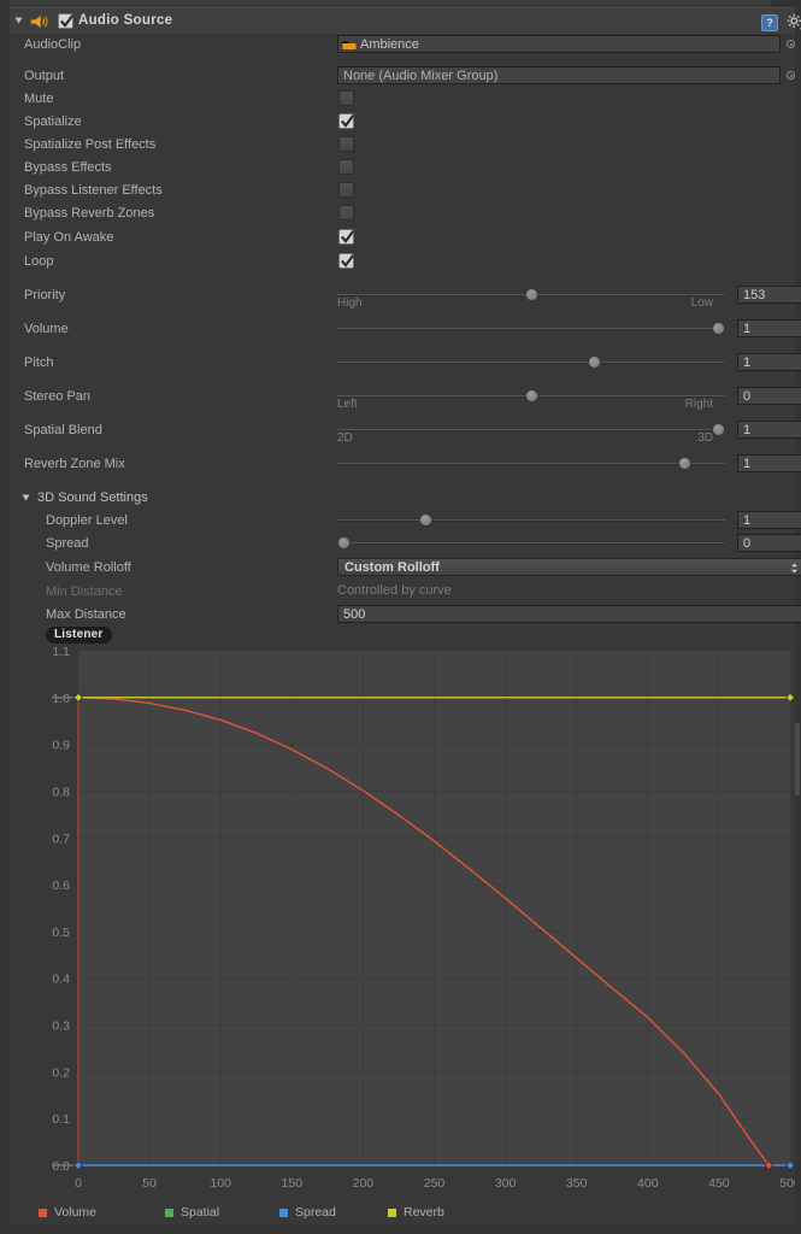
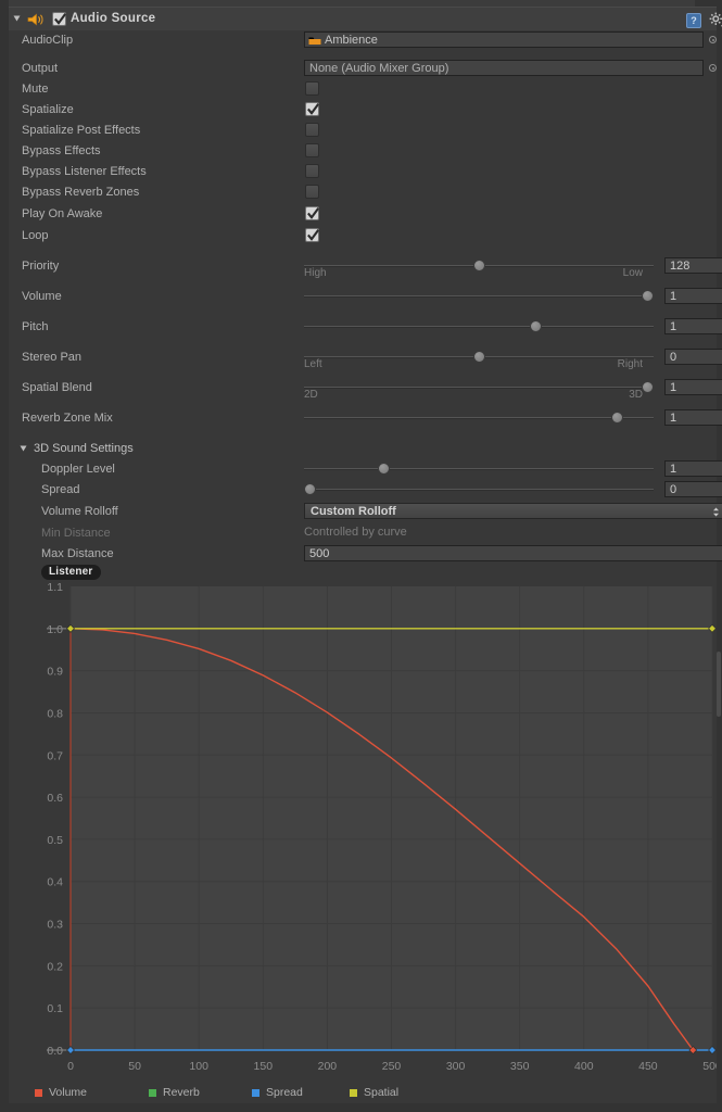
  Audio Source
  ?
  AudioClip
  Ambience
  Output
  None (Audio Mixer Group)
  Mute
  Spatialize
  Spatialize Post Effects
  Bypass Effects
  Bypass Listener Effects
  Bypass Reverb Zones
  Play On Awake
  Loop
  Priority
  High
  Low
- 153
+ 128
  Volume
  1
  Pitch
  1
  Stereo Pan
  Left
  Right
  0
  Spatial Blend
  2D
  3D
  1
  Reverb Zone Mix
  1
  3D Sound Settings
  Doppler Level
  1
  Spread
  0
  Volume Rolloff
  Custom Rolloff
  Min Distance
  Controlled by curve
  Max Distance
  500
  Listener
  0.0
  0.1
  0.2
  0.3
  0.4
  0.5
  0.6
  0.7
  0.8
  0.9
  1.0
  1.1
  0
  50
  100
  150
  200
  250
  300
  350
  400
  450
  Volume
- Spatial
+ Reverb
  Spread
- Reverb
+ Spatial
